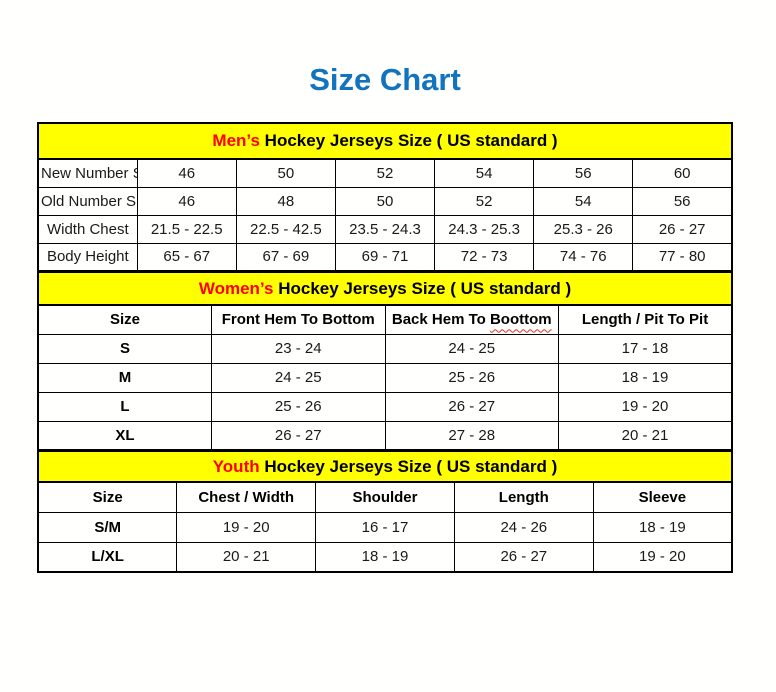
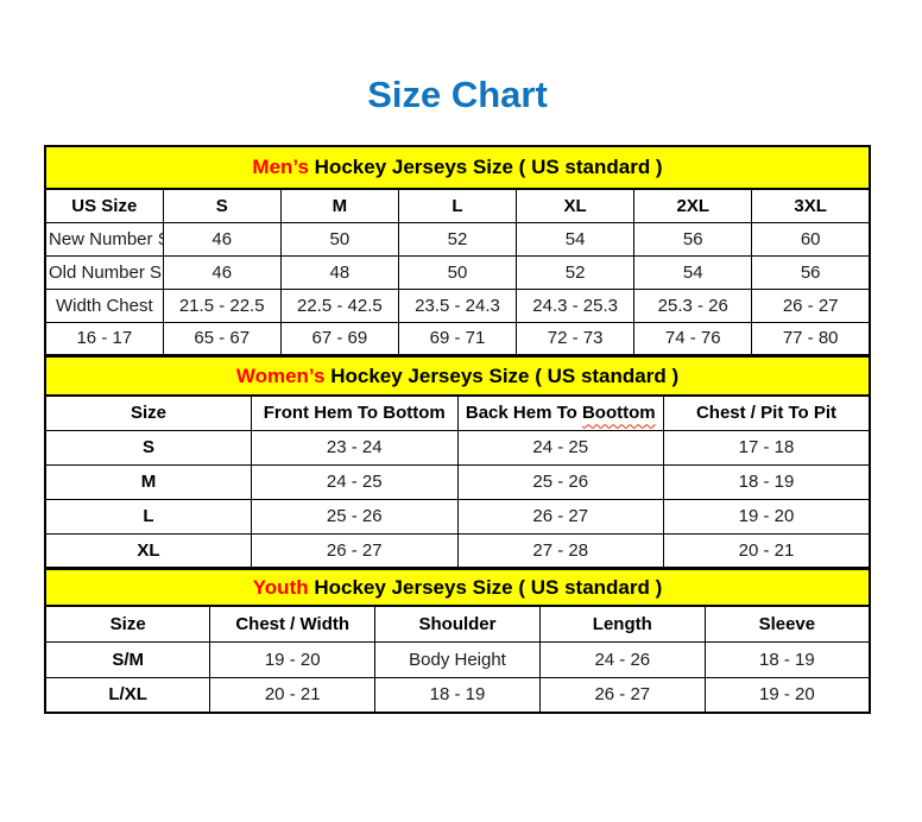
  Size Chart
  Men’s Hockey Jerseys Size ( US standard )
+ US Size	S	M	L	XL	2XL	3XL
  New Number	46	50	52	54	56	60
  Old Number S	46	48	50	52	54	56
  Width Chest	21.5 - 22.5	22.5 - 42.5	23.5 - 24.3	24.3 - 25.3	25.3 - 26	26 - 27
- Body Height	65 - 67	67 - 69	69 - 71	72 - 73	74 - 76	77 - 80
+ 16 - 17	65 - 67	67 - 69	69 - 71	72 - 73	74 - 76	77 - 80
  Women’s Hockey Jerseys Size ( US standard )
- Size	Front Hem To Bottom	Back Hem To Boottom	Length / Pit To Pit
+ Size	Front Hem To Bottom	Back Hem To Boottom	Chest / Pit To Pit
  S	23 - 24	24 - 25	17 - 18
  M	24 - 25	25 - 26	18 - 19
  L	25 - 26	26 - 27	19 - 20
  XL	26 - 27	27 - 28	20 - 21
  Youth Hockey Jerseys Size ( US standard )
  Size	Chest / Width	Shoulder	Length	Sleeve
- S/M	19 - 20	16 - 17	24 - 26	18 - 19
+ S/M	19 - 20	Body Height	24 - 26	18 - 19
  L/XL	20 - 21	18 - 19	26 - 27	19 - 20
